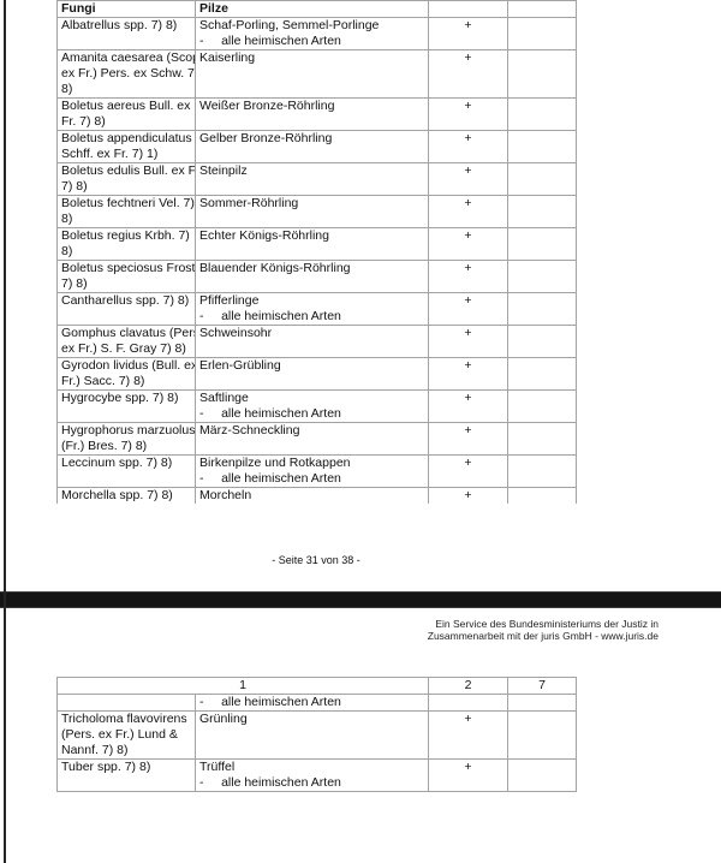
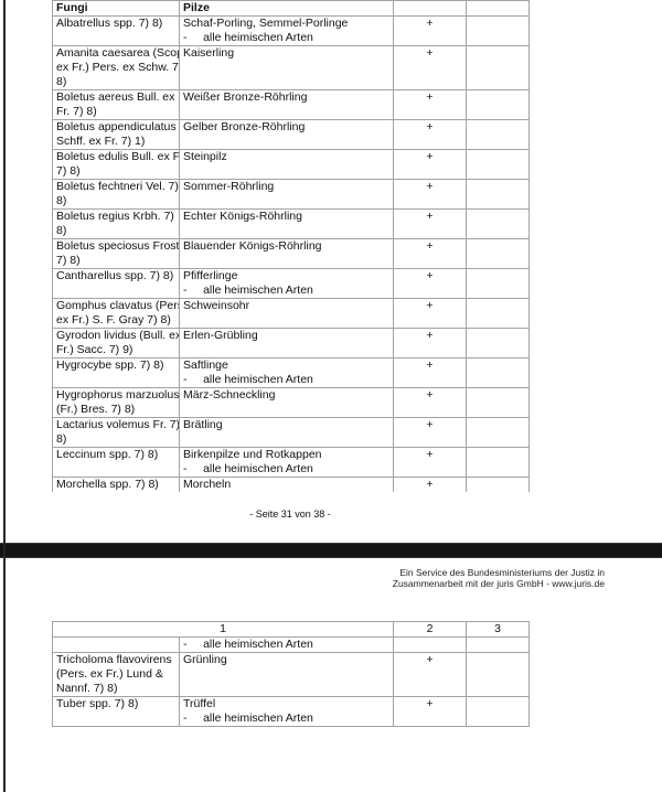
  Fungi	Pilze
  Albatrellus spp. 7) 8)	Schaf-Porling, Semmel-Porlinge- alle heimischen Arten	+
  Amanita caesarea (Scoex Fr.) Pers. ex Schw. 78)	Kaiserling	+
  Boletus aereus Bull. exFr. 7) 8)	Weißer Bronze-Röhrling	+
  Boletus appendiculatusSchff. ex Fr. 7) 1)	Gelber Bronze-Röhrling	+
  Boletus edulis Bull. ex F7) 8)	Steinpilz	+
  Boletus fechtneri Vel. 7)8)	Sommer-Röhrling	+
  Boletus regius Krbh. 7)8)	Echter Königs-Röhrling	+
  Boletus speciosus Frost7) 8)	Blauender Königs-Röhrling	+
  Cantharellus spp. 7) 8)	Pfifferlinge- alle heimischen Arten	+
  Gomphus clavatus (Perex Fr.) S. F. Gray 7) 8)	Schweinsohr	+
- Gyrodon lividus (Bull. exFr.) Sacc. 7) 8)	Erlen-Grübling	+
+ Gyrodon lividus (Bull. exFr.) Sacc. 7) 9)	Erlen-Grübling	+
  Hygrocybe spp. 7) 8)	Saftlinge- alle heimischen Arten	+
  Hygrophorus marzuolus(Fr.) Bres. 7) 8)	März-Schneckling	+
+ Lactarius volemus Fr. 7)8)	Brätling	+
  Leccinum spp. 7) 8)	Birkenpilze und Rotkappen- alle heimischen Arten	+
  Morchella spp. 7) 8)	Morcheln	+
  - Seite 31 von 38 -
  Ein Service des Bundesministeriums der Justiz in
  Zusammenarbeit mit der juris GmbH - www.juris.de
- 1	2	7
+ 1	2	3
  	- alle heimischen Arten
  Tricholoma flavovirens(Pers. ex Fr.) Lund &Nannf. 7) 8)	Grünling	+
  Tuber spp. 7) 8)	Trüffel- alle heimischen Arten	+
